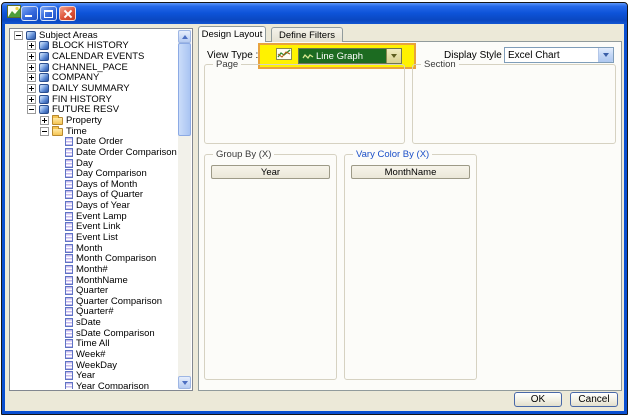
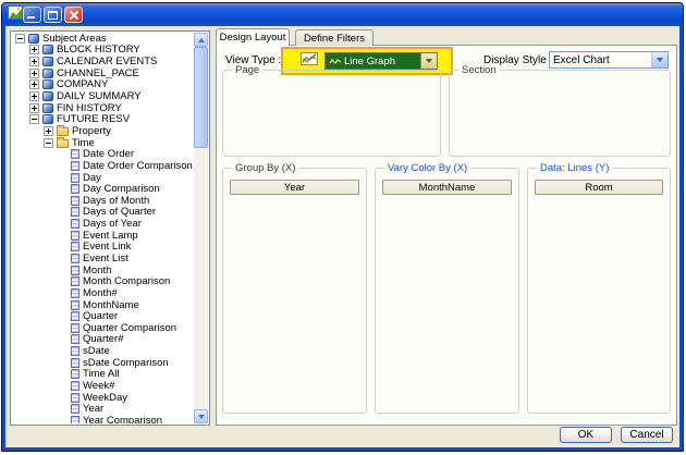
  Subject Areas
  BLOCK HISTORY
  CALENDAR EVENTS
  CHANNEL_PACE
  COMPANY
  DAILY SUMMARY
  FIN HISTORY
  FUTURE RESV
  Property
  Time
  Date Order
  Date Order Comparison
  Day
  Day Comparison
  Days of Month
  Days of Quarter
  Days of Year
  Event Lamp
  Event Link
  Event List
  Month
  Month Comparison
  Month#
  MonthName
  Quarter
  Quarter Comparison
  Quarter#
  sDate
  sDate Comparison
  Time All
  Week#
  WeekDay
  Year
  Year Comparison
  Design Layout
  Define Filters
  View Type :
  Line Graph
  Display Style
  Excel Chart
  Page
  Section
  Group By (X)
  Year
  Vary Color By (X)
  MonthName
+ Data: Lines (Y)
+ Room
  OK
  Cancel
